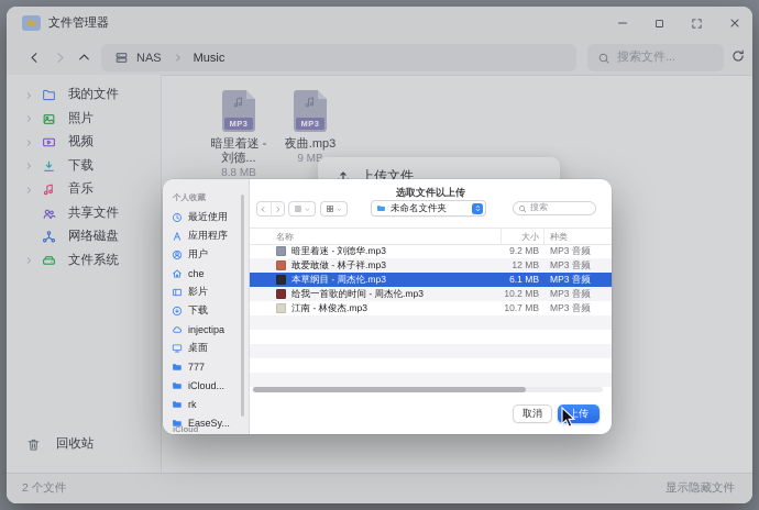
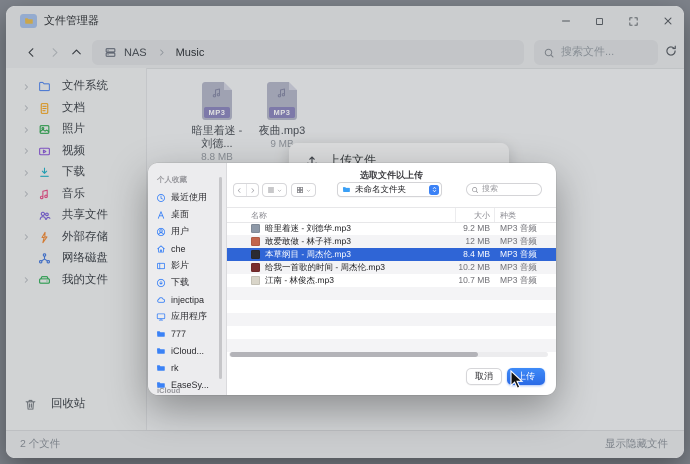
  文件管理器
  NAS
  Music
  搜索文件...
- 我的文件
+ 文件系统
+ 文档
  照片
  视频
  下载
  音乐
  共享文件
+ 外部存储
  网络磁盘
- 文件系统
+ 我的文件
  回收站
  MP3
  暗里着迷 -
  刘德...
  8.8 MB
  MP3
  夜曲.mp3
  2 个文件
  显示隐藏文件
  上传文件
  个人收藏
  最近使用
- 应用程序
+ 桌面
  用户
  che
  影片
  下载
  injectipa
- 桌面
+ 应用程序
  777
  iCloud...
  rk
  EaseSy...
  iCloud
  选取文件以上传
  未命名文件夹
  搜索
  名称
  大小
  种类
  暗里着迷 - 刘德华.mp3
  9.2 MB
  MP3 音频
  敢爱敢做 - 林子祥.mp3
  12 MB
  MP3 音频
  本草纲目 - 周杰伦.mp3
- 6.1 MB
+ 8.4 MB
  MP3 音频
  给我一首歌的时间 - 周杰伦.mp3
  10.2 MB
  MP3 音频
  江南 - 林俊杰.mp3
  10.7 MB
  MP3 音频
  取消
  上传
